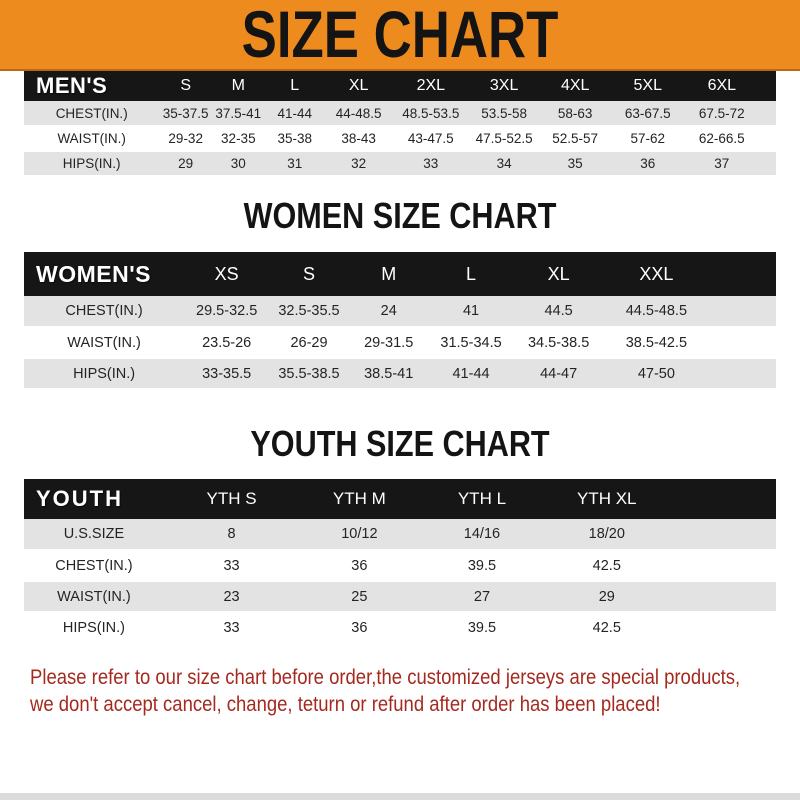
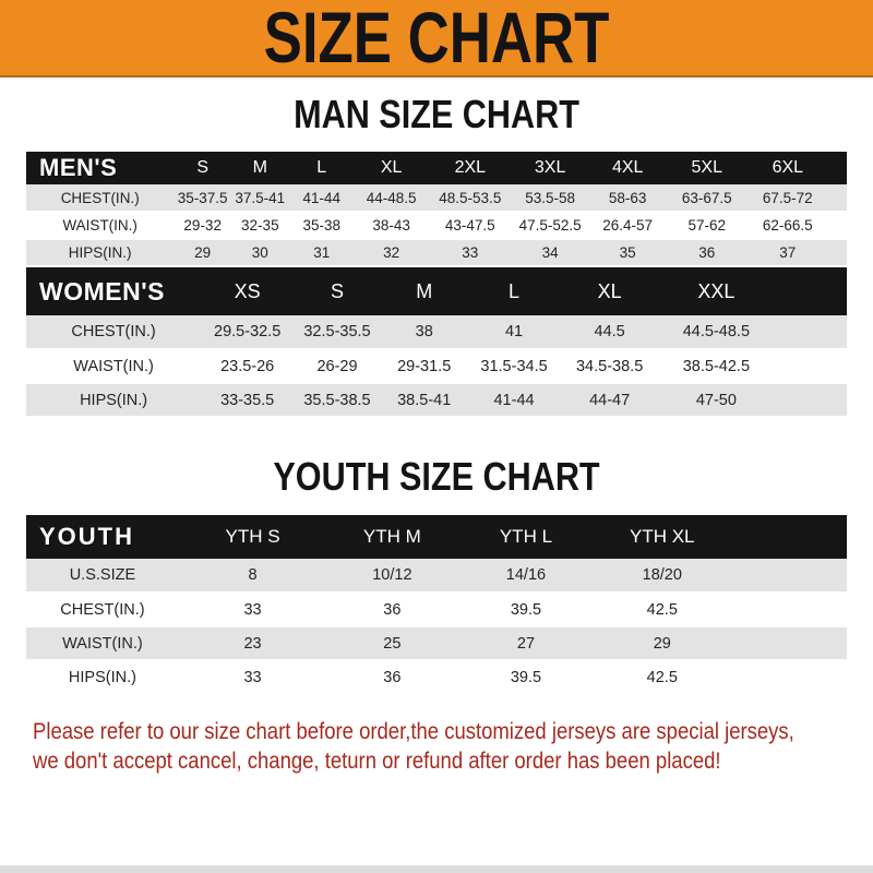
  SIZE CHART
+ MAN SIZE CHART
  MEN'S	S	M	L	XL	2XL	3XL	4XL	5XL	6XL
  CHEST(IN.)	35-37.5	37.5-41	41-44	44-48.5	48.5-53.5	53.5-58	58-63	63-67.5	67.5-72
- WAIST(IN.)	29-32	32-35	35-38	38-43	43-47.5	47.5-52.5	52.5-57	57-62	62-66.5
+ WAIST(IN.)	29-32	32-35	35-38	38-43	43-47.5	47.5-52.5	26.4-57	57-62	62-66.5
  HIPS(IN.)	29	30	31	32	33	34	35	36	37
- WOMEN SIZE CHART
  WOMEN'S	XS	S	M	L	XL	XXL
- CHEST(IN.)	29.5-32.5	32.5-35.5	24	41	44.5	44.5-48.5
+ CHEST(IN.)	29.5-32.5	32.5-35.5	38	41	44.5	44.5-48.5
  WAIST(IN.)	23.5-26	26-29	29-31.5	31.5-34.5	34.5-38.5	38.5-42.5
  HIPS(IN.)	33-35.5	35.5-38.5	38.5-41	41-44	44-47	47-50
  YOUTH SIZE CHART
  YOUTH	YTH S	YTH M	YTH L	YTH XL
  U.S.SIZE	8	10/12	14/16	18/20
  CHEST(IN.)	33	36	39.5	42.5
  WAIST(IN.)	23	25	27	29
  HIPS(IN.)	33	36	39.5	42.5
- Please refer to our size chart before order,the customized jerseys are special products,
+ Please refer to our size chart before order,the customized jerseys are special jerseys,
  we don't accept cancel, change, teturn or refund after order has been placed!
